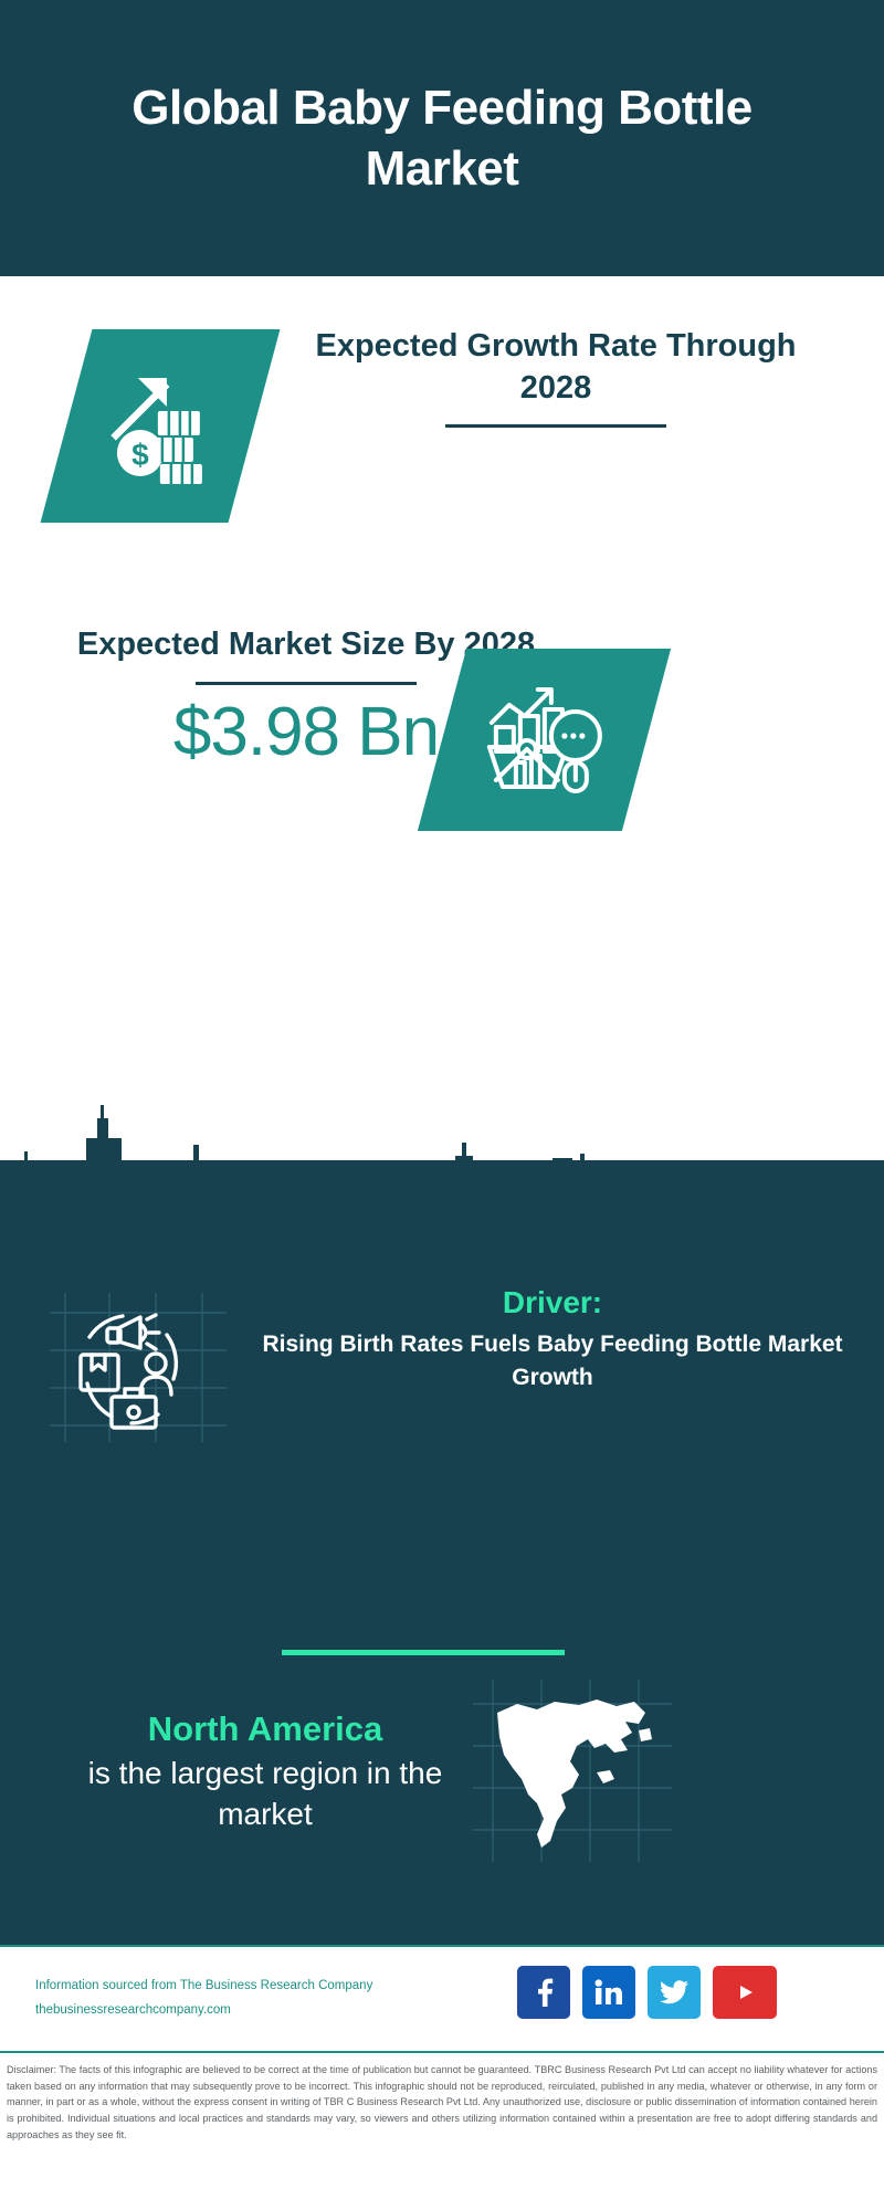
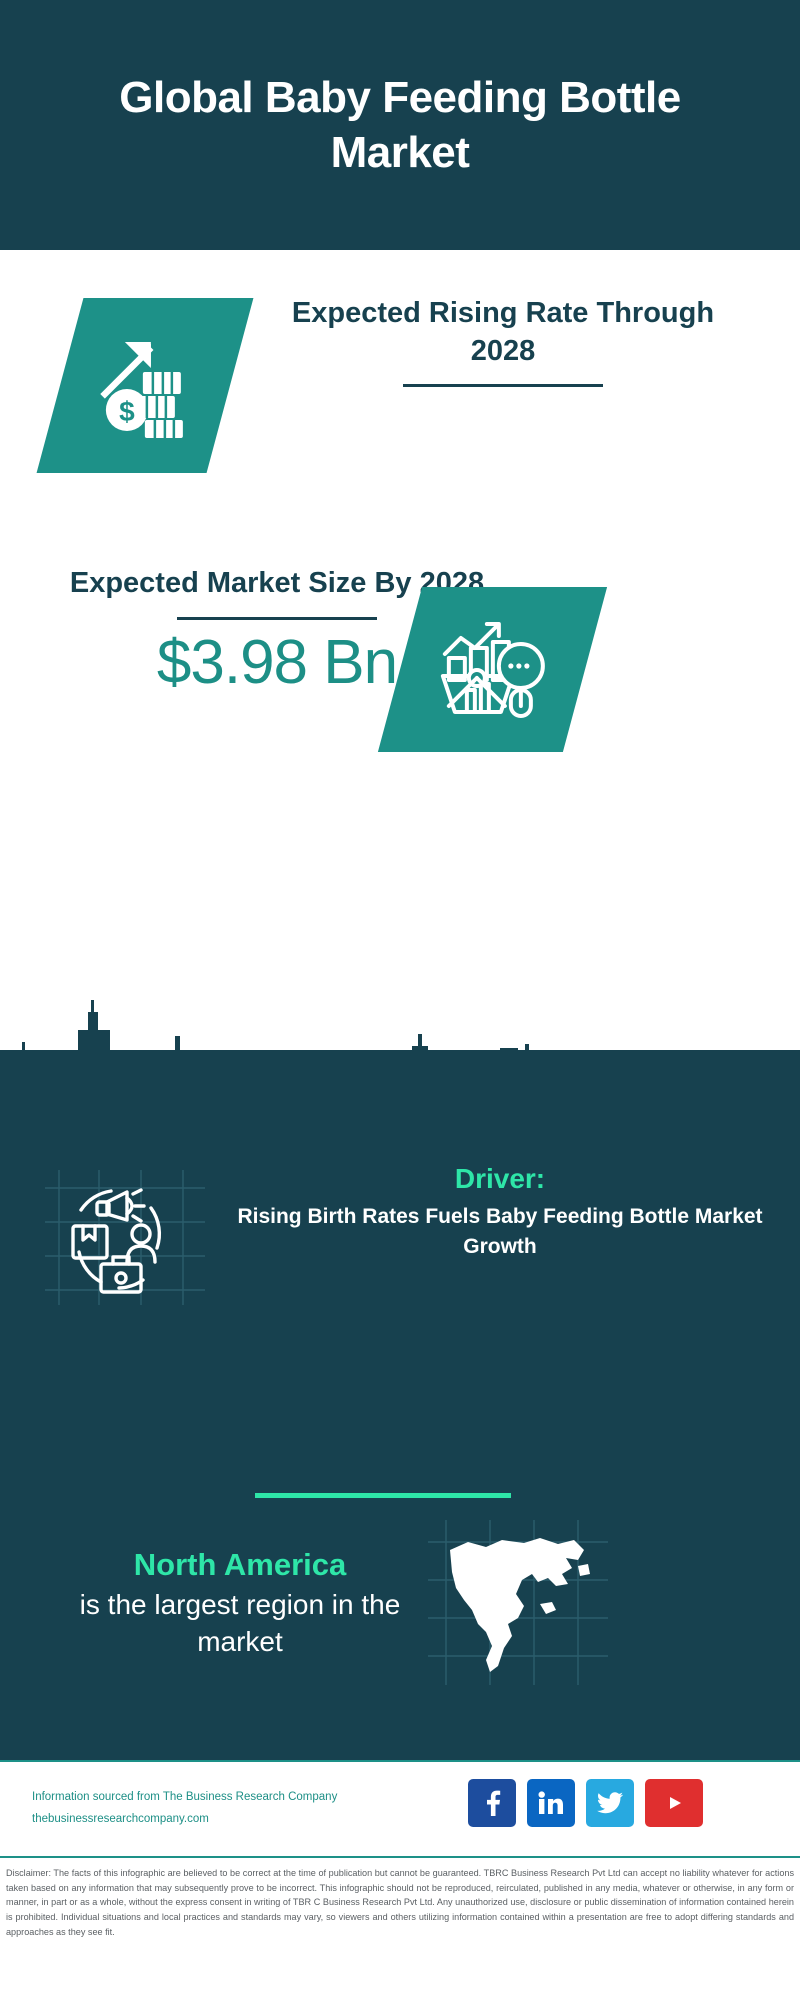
  Global Baby Feeding Bottle Market
- Expected Growth Rate Through 2028
+ Expected Rising Rate Through 2028
  Expected Market Size By 2028
  $3.98 Bn
  Driver:
  Rising Birth Rates Fuels Baby Feeding Bottle Market Growth
  North America
  is the largest region in the market
  Information sourced from The Business Research Company
  thebusinessresearchcompany.com
  Disclaimer: The facts of this infographic are believed to be correct at the time of publication but cannot be guaranteed. TBRC Business Research Pvt Ltd can accept no liability whatever for actions taken based on any information that may subsequently prove to be incorrect. This infographic should not be reproduced, reirculated, published in any media, whatever or otherwise, in any form or manner, in part or as a whole, without the express consent in writing of TBR C Business Research Pvt Ltd. Any unauthorized use, disclosure or public dissemination of information contained herein is prohibited. Individual situations and local practices and standards may vary, so viewers and others utilizing information contained within a presentation are free to adopt differing standards and approaches as they see fit.
